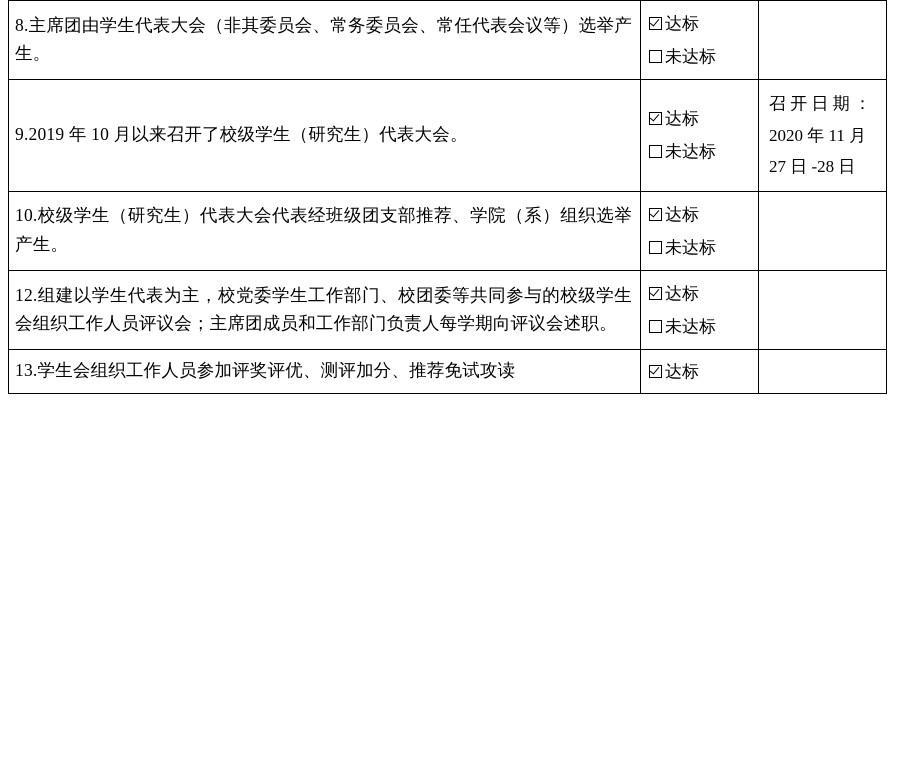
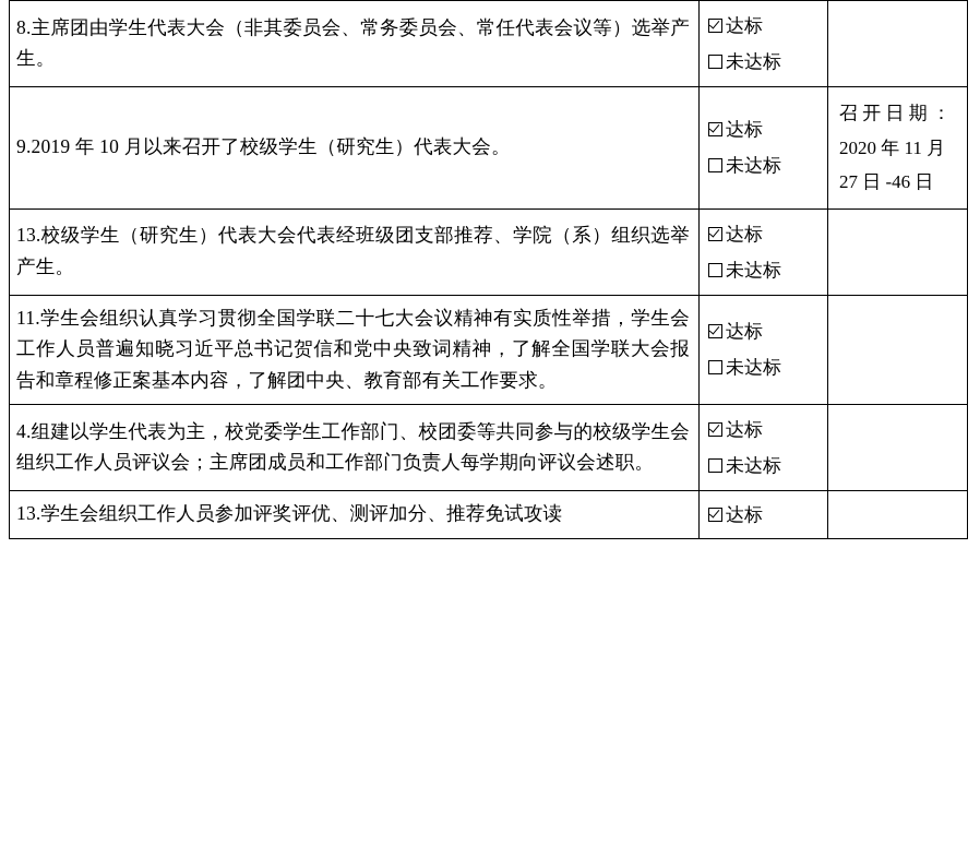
  8.主席团由学生代表大会（非其委员会、常务委员会、常任代表会议等）选举产生。	达标 未达标
- 9.2019 年 10 月以来召开了校级学生（研究生）代表大会。	达标 未达标	召 开 日 期 ： 2020 年 11 月 27 日 -28 日
+ 9.2019 年 10 月以来召开了校级学生（研究生）代表大会。	达标 未达标	召 开 日 期 ： 2020 年 11 月 27 日 -46 日
- 10.校级学生（研究生）代表大会代表经班级团支部推荐、学院（系）组织选举产生。	达标 未达标
+ 13.校级学生（研究生）代表大会代表经班级团支部推荐、学院（系）组织选举产生。	达标 未达标
+ 11.学生会组织认真学习贯彻全国学联二十七大会议精神有实质性举措，学生会工作人员普遍知晓习近平总书记贺信和党中央致词精神，了解全国学联大会报告和章程修正案基本内容，了解团中央、教育部有关工作要求。	达标 未达标
- 12.组建以学生代表为主，校党委学生工作部门、校团委等共同参与的校级学生会组织工作人员评议会；主席团成员和工作部门负责人每学期向评议会述职。	达标 未达标
+ 4.组建以学生代表为主，校党委学生工作部门、校团委等共同参与的校级学生会组织工作人员评议会；主席团成员和工作部门负责人每学期向评议会述职。	达标 未达标
  13.学生会组织工作人员参加评奖评优、测评加分、推荐免试攻读	达标
